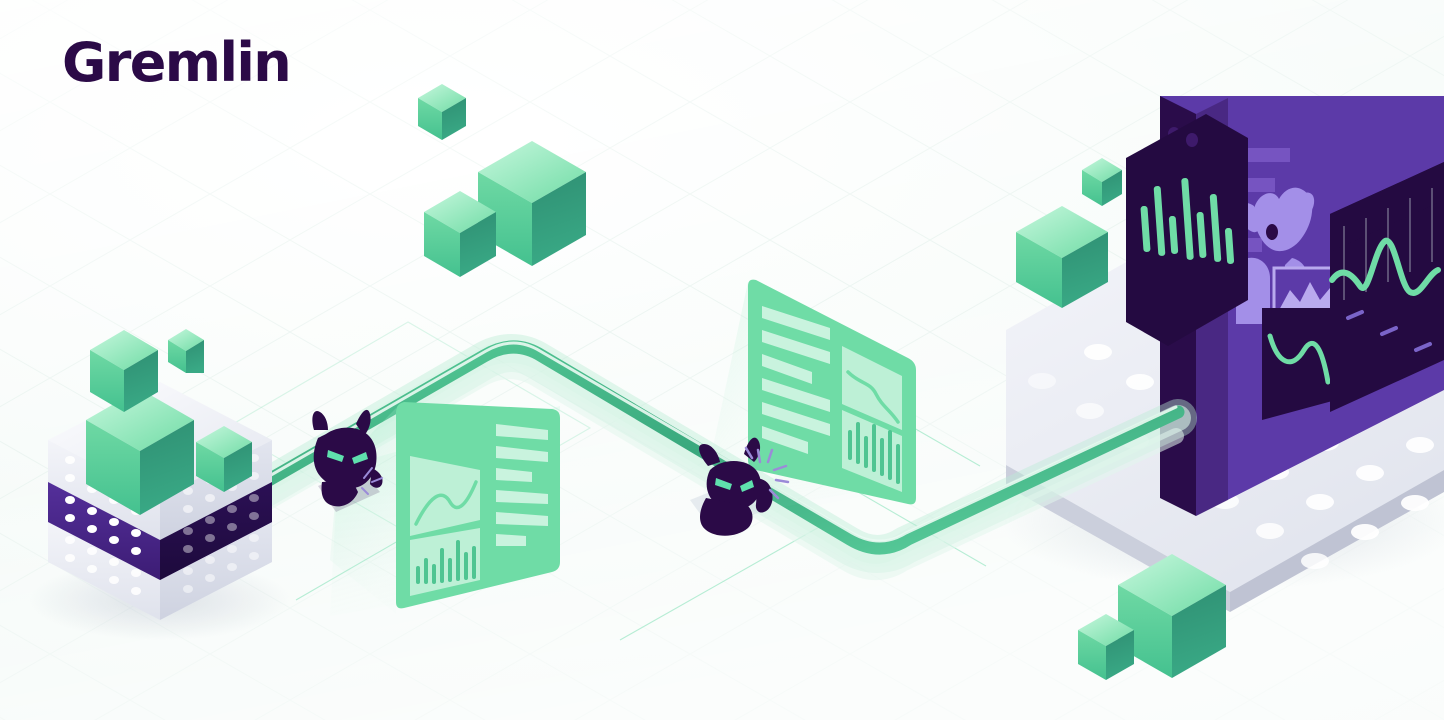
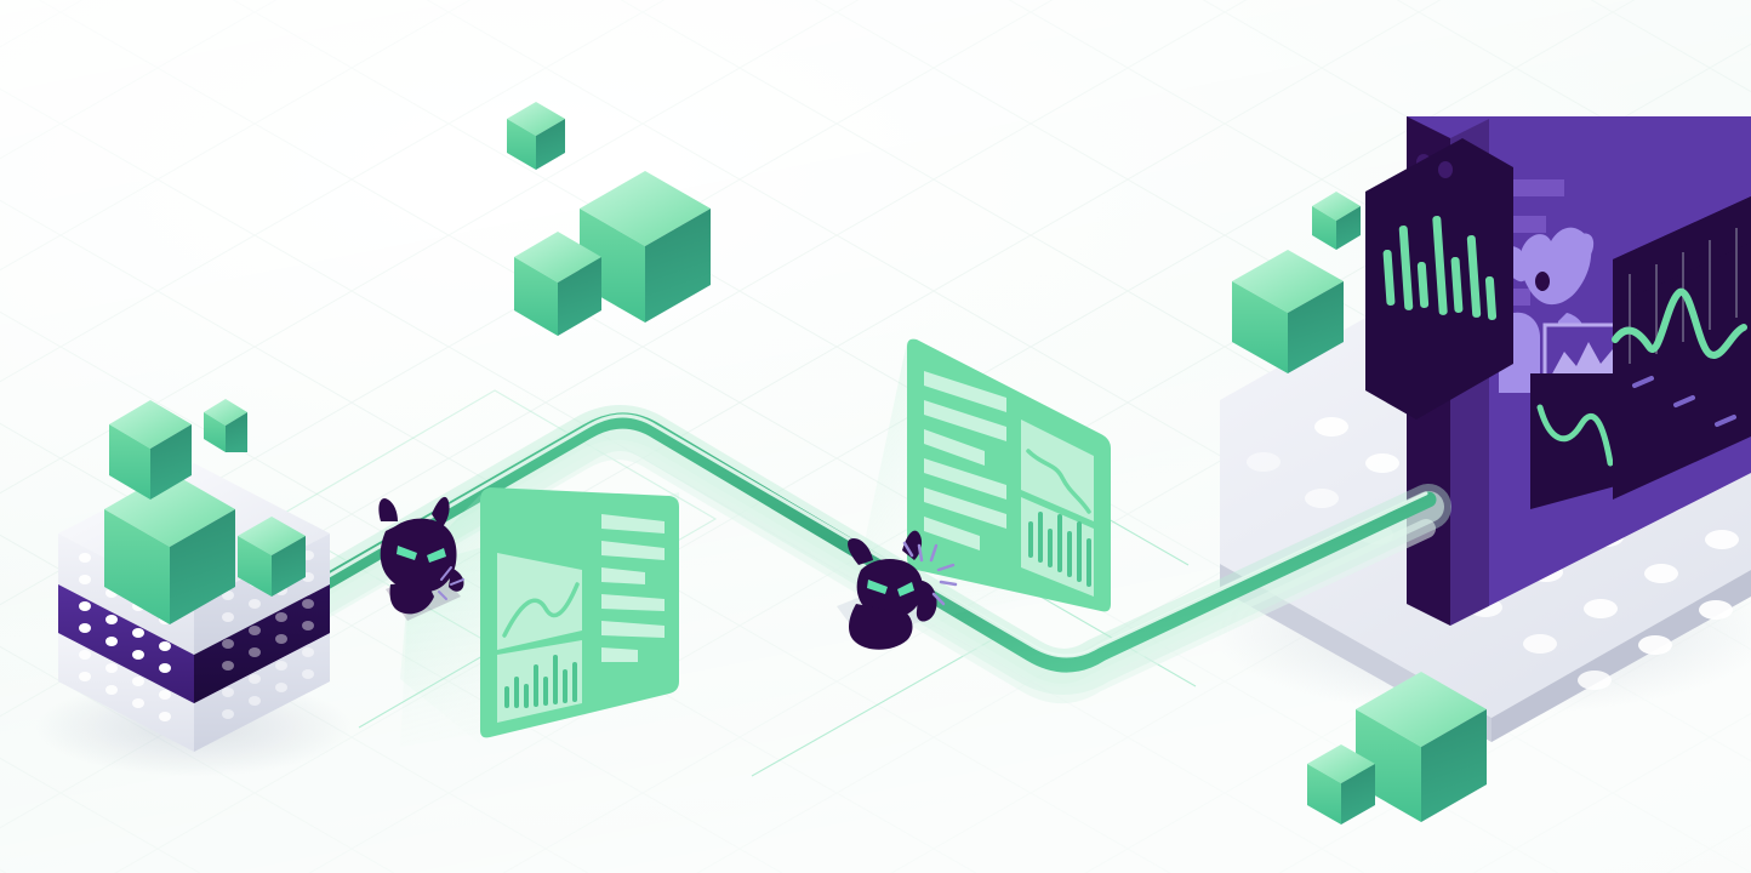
- Gremlin
